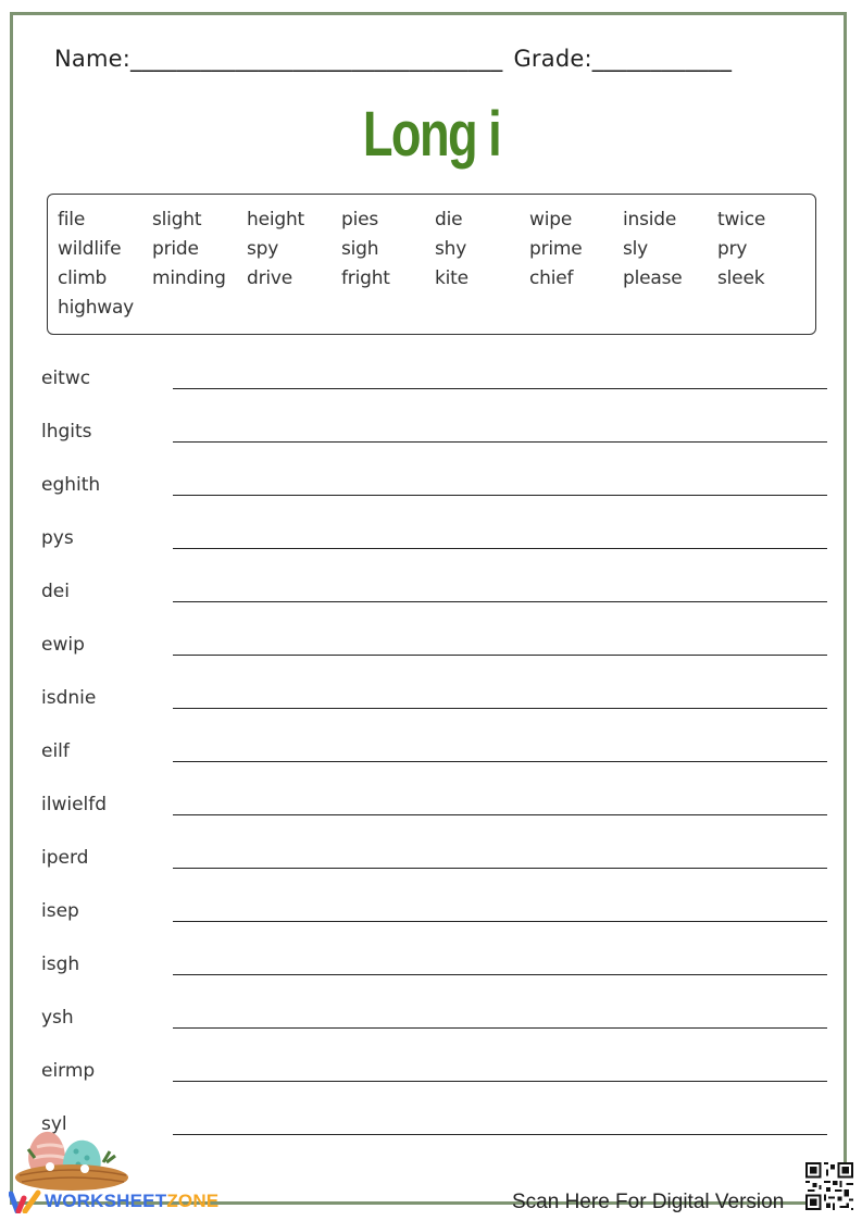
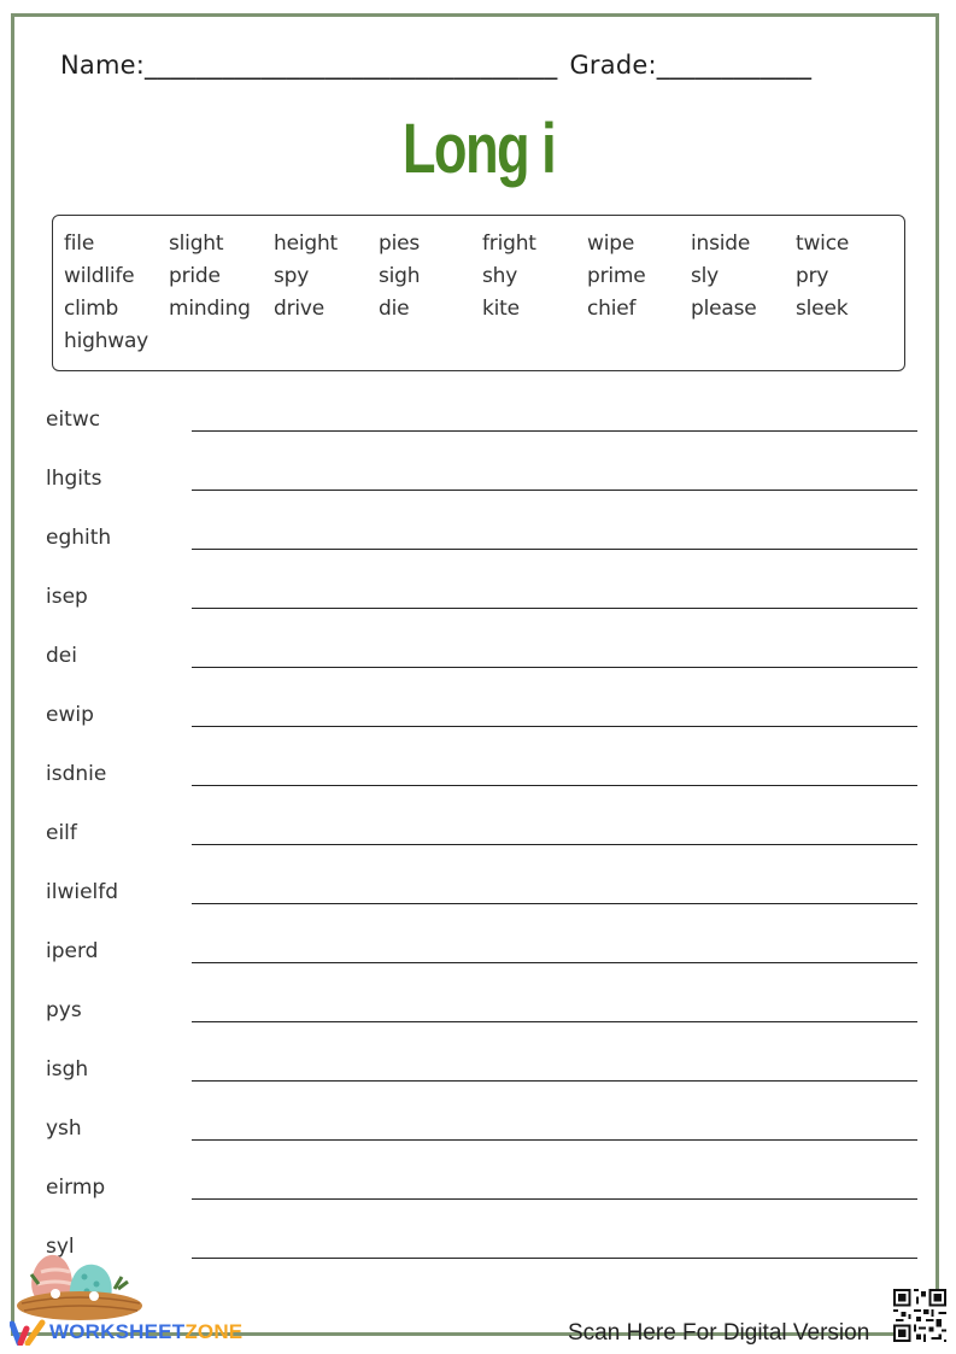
  Name:________________________________ Grade:____________
  Long i
  file
  slight
  height
  pies
- die
+ fright
  wipe
  inside
  twice
  wildlife
  pride
  spy
  sigh
  shy
  prime
  sly
  pry
  climb
  minding
  drive
- fright
+ die
  kite
  chief
  please
  sleek
  highway
  eitwc
  lhgits
  eghith
- pys
+ isep
  dei
  ewip
  isdnie
  eilf
  ilwielfd
  iperd
- isep
+ pys
  isgh
  ysh
  eirmp
  syl
  WORKSHEETZONE
  Scan Here For Digital Version
